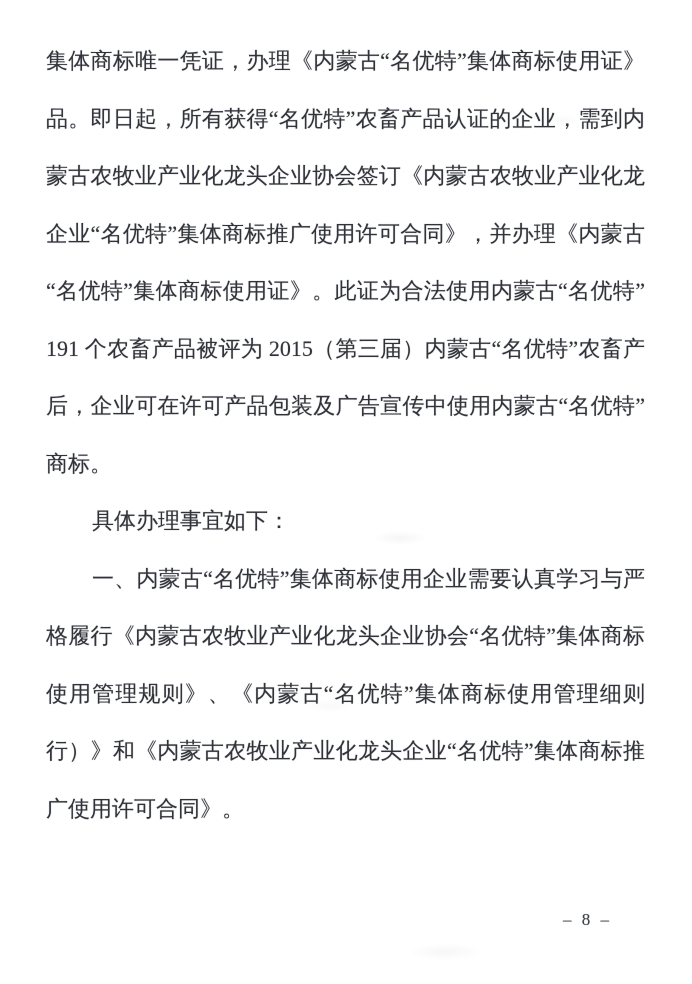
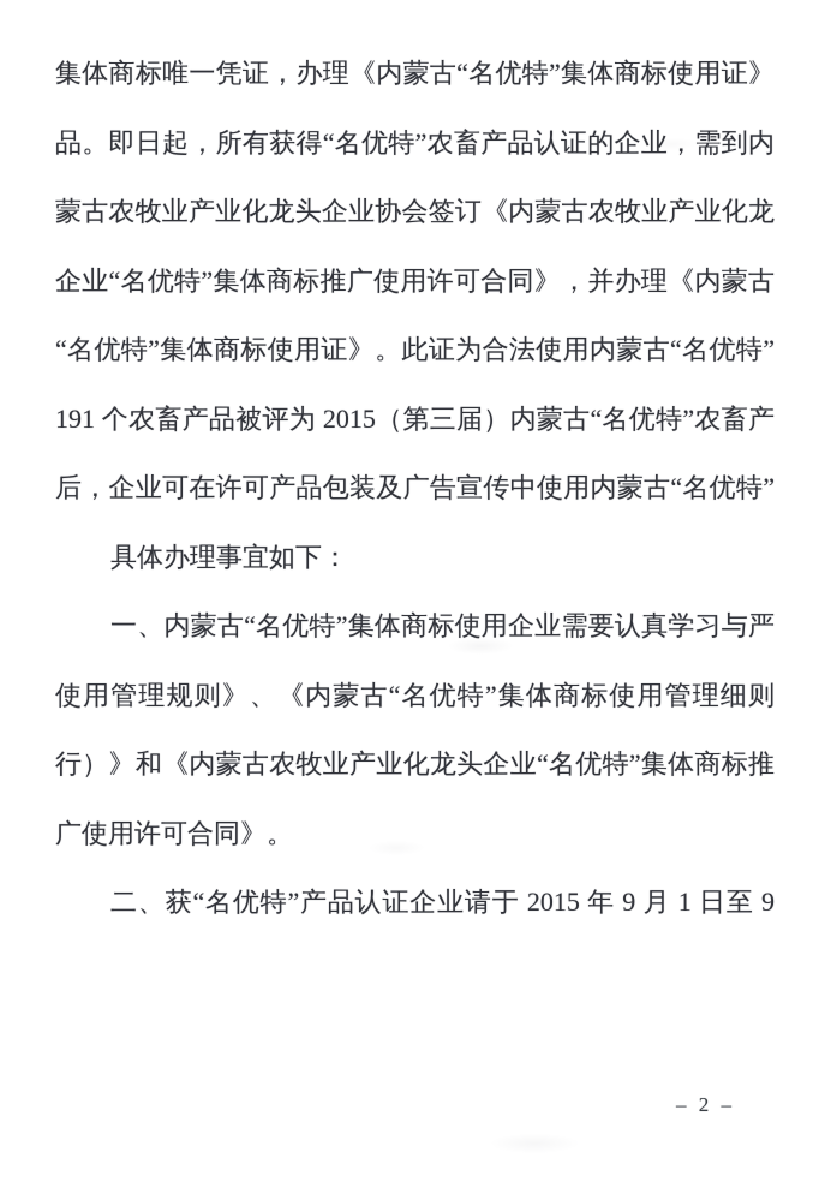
  集体商标唯一凭证，办理《内蒙古“名优特”集体商标使用证》
  品。即日起，所有获得“名优特”农畜产品认证的企业，需到内
  蒙古农牧业产业化龙头企业协会签订《内蒙古农牧业产业化龙
  企业“名优特”集体商标推广使用许可合同》，并办理《内蒙古
  “名优特”集体商标使用证》。此证为合法使用内蒙古“名优特”
  191 个农畜产品被评为 2015（第三届）内蒙古“名优特”农畜产
  后，企业可在许可产品包装及广告宣传中使用内蒙古“名优特”
- 商标。
  具体办理事宜如下：
  一、内蒙古“名优特”集体商标使用企业需要认真学习与严
- 格履行《内蒙古农牧业产业化龙头企业协会“名优特”集体商标
  使用管理规则》、《内蒙古“名优特”集体商标使用管理细则
  行）》和《内蒙古农牧业产业化龙头企业“名优特”集体商标推
  广使用许可合同》。
+ 二、获“名优特”产品认证企业请于 2015 年 9 月 1 日至 9
- – 8 –
+ – 2 –
